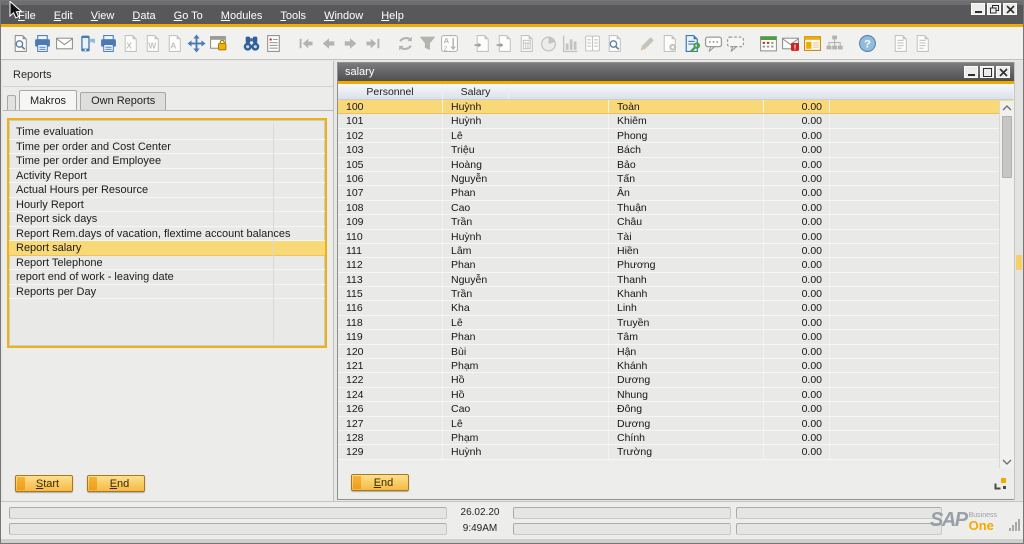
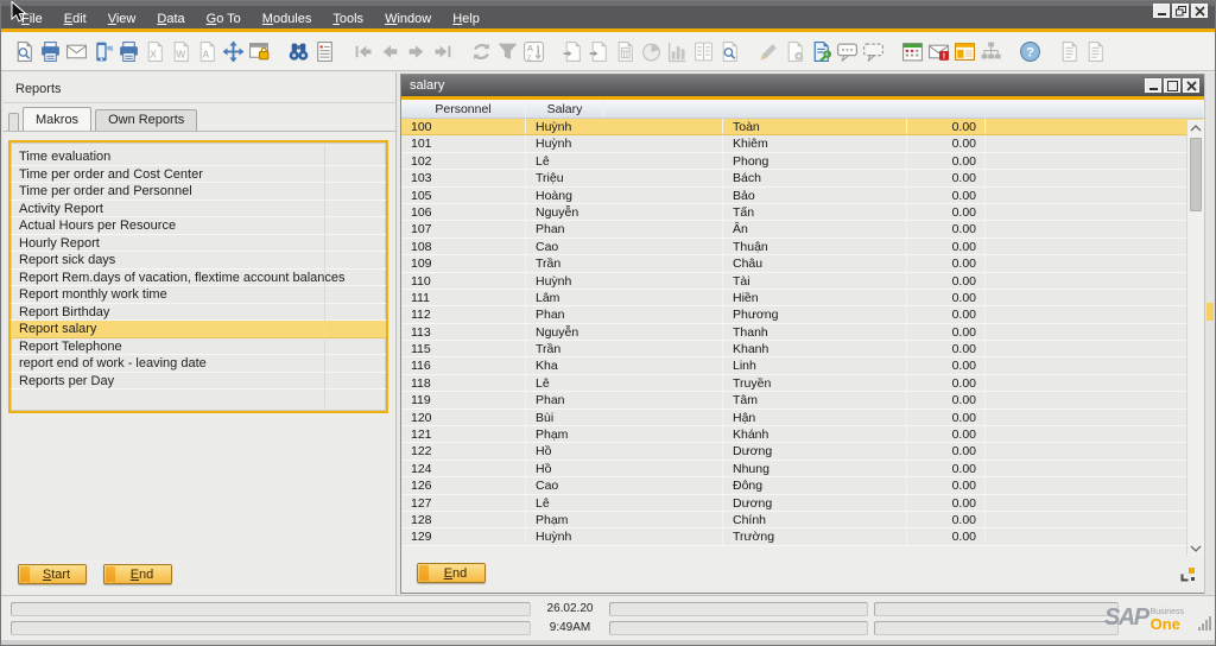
  File Edit View Data Go To Modules Tools Window Help
  X
  W
  A
  A
  z
  !
  ?
  Reports
  Makros
  Own Reports
  Time evaluation
  Time per order and Cost Center
- Time per order and Employee
+ Time per order and Personnel
  Activity Report
  Actual Hours per Resource
  Hourly Report
  Report sick days
  Report Rem.days of vacation, flextime account balances
+ Report monthly work time
+ Report Birthday
  Report salary
  Report Telephone
  report end of work - leaving date
  Reports per Day
  Start
  End
  salary
  Personnel
  Salary
  100
  Huỳnh
  Toàn
  0.00
  101
  Huỳnh
  Khiêm
  0.00
  102
  Lê
  Phong
  0.00
  103
  Triệu
  Bách
  0.00
  105
  Hoàng
  Bảo
  0.00
  106
  Nguyễn
  Tấn
  0.00
  107
  Phan
  Ân
  0.00
  108
  Cao
  Thuận
  0.00
  109
  Trần
  Châu
  0.00
  110
  Huỳnh
  Tài
  0.00
  111
  Lâm
  Hiền
  0.00
  112
  Phan
  Phương
  0.00
  113
  Nguyễn
  Thanh
  0.00
  115
  Trần
  Khanh
  0.00
  116
  Kha
  Linh
  0.00
  118
  Lê
  Truyền
  0.00
  119
  Phan
  Tâm
  0.00
  120
  Bùi
  Hận
  0.00
  121
  Phạm
  Khánh
  0.00
  122
  Hồ
  Dương
  0.00
  124
  Hồ
  Nhung
  0.00
  126
  Cao
  Đông
  0.00
  127
  Lê
  Dương
  0.00
  128
  Phạm
  Chính
  0.00
  129
  Huỳnh
  Trường
  0.00
  End
  26.02.20
  9:49AM
  SAP
  One
